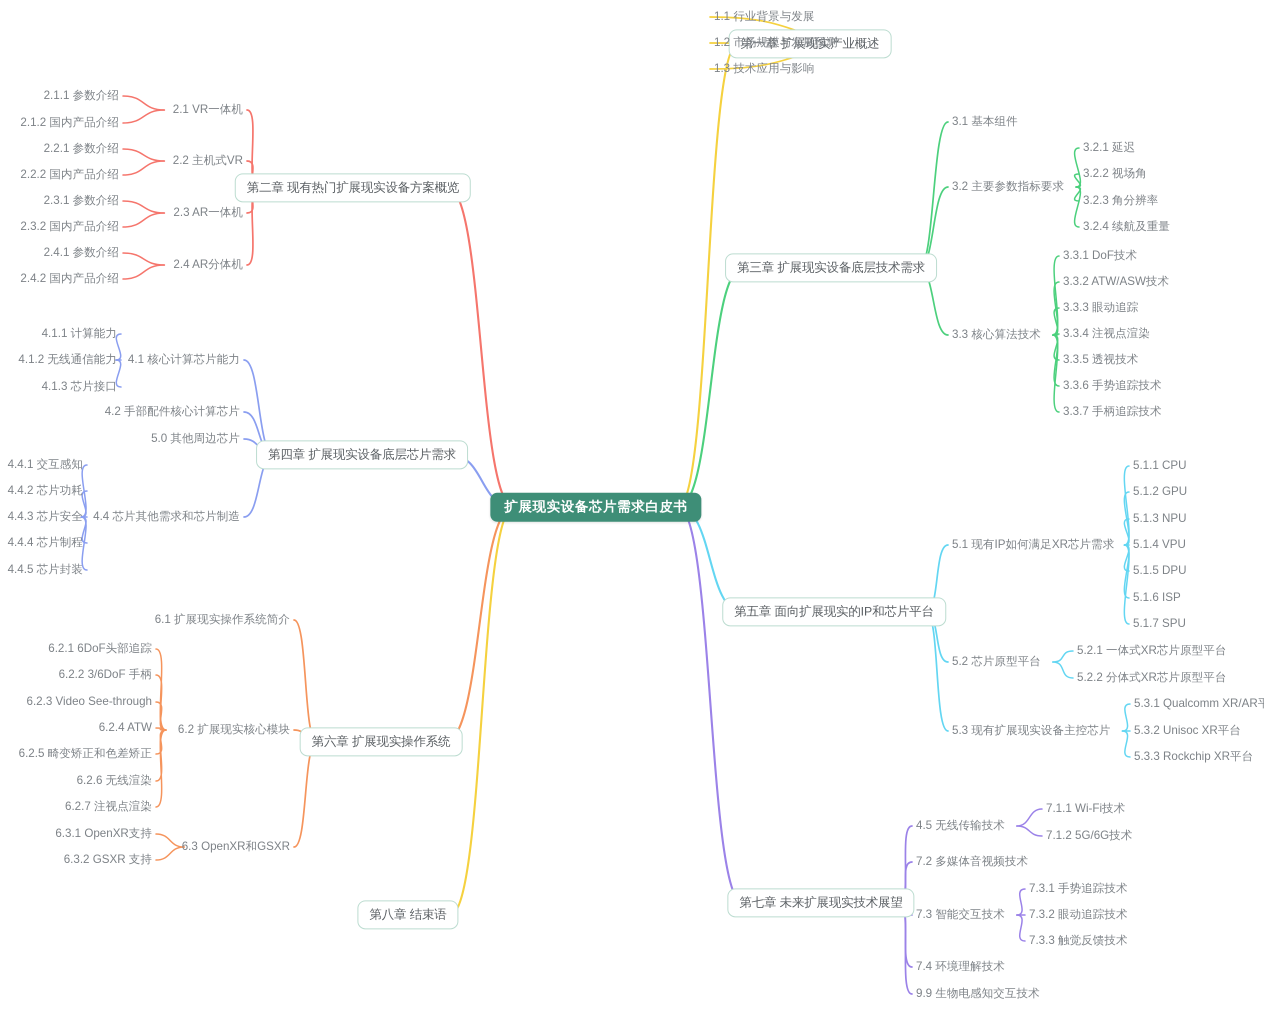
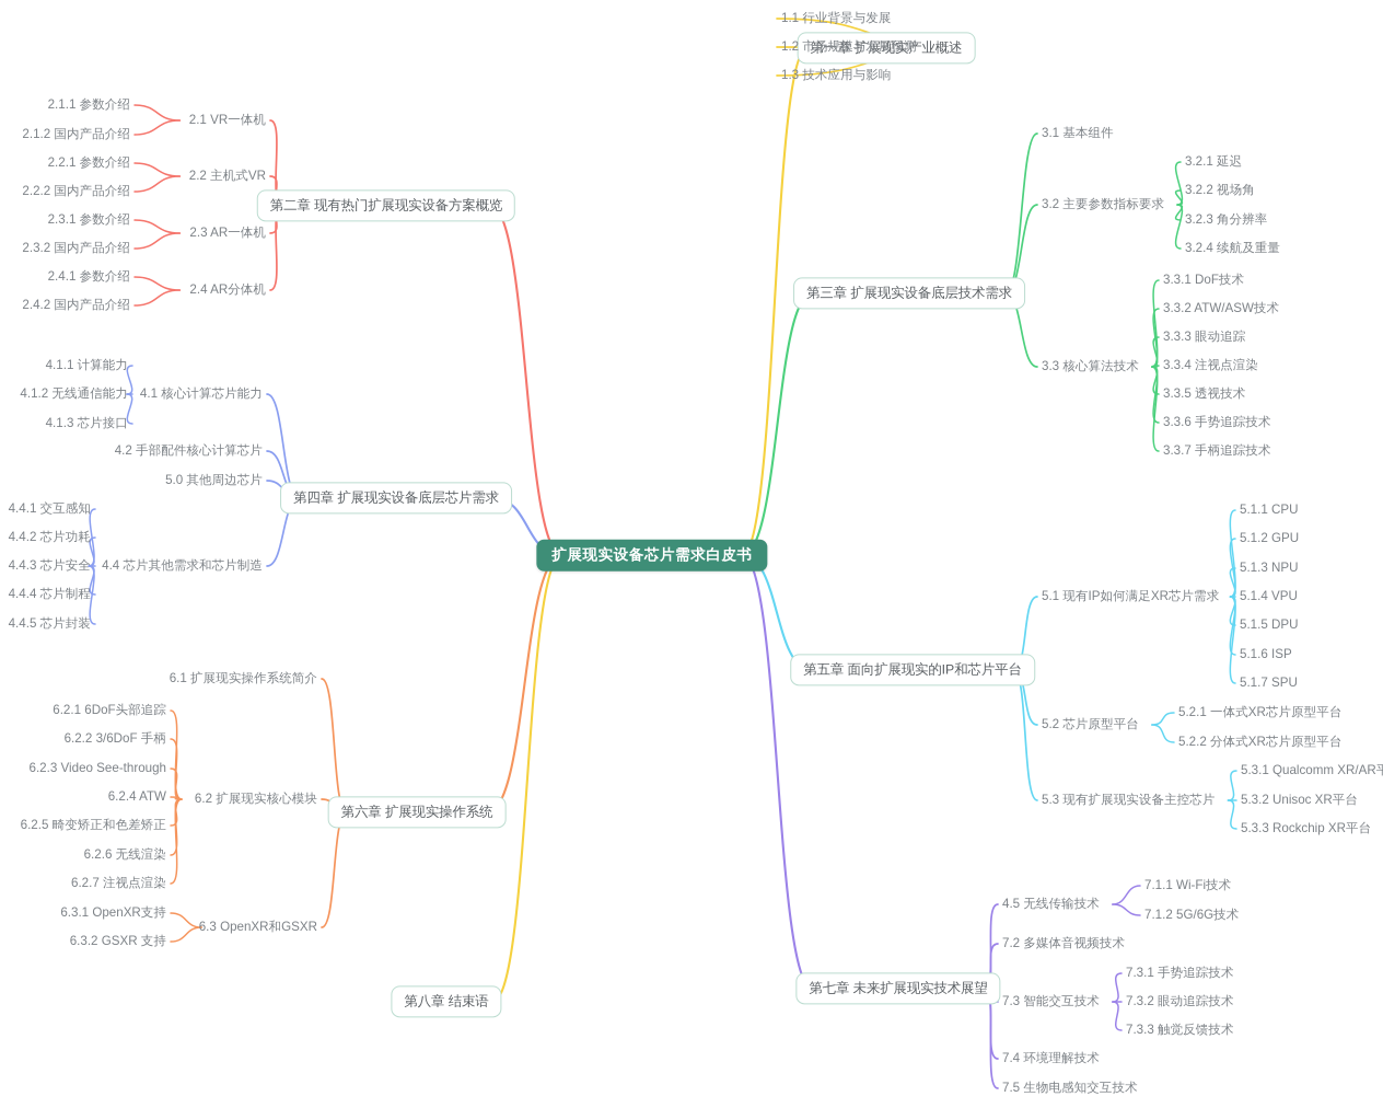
  第一章 扩展现实产业概述
  1.1 行业背景与发展
  1.2 市场规模与发展预测
  1.3 技术应用与影响
  第三章 扩展现实设备底层技术需求
  3.1 基本组件
  3.2 主要参数指标要求
  3.2.1 延迟
  3.2.2 视场角
  3.2.3 角分辨率
  3.2.4 续航及重量
  3.3 核心算法技术
  3.3.1 DoF技术
  3.3.2 ATW/ASW技术
  3.3.3 眼动追踪
  3.3.4 注视点渲染
  3.3.5 透视技术
  3.3.6 手势追踪技术
  3.3.7 手柄追踪技术
  第五章 面向扩展现实的IP和芯片平台
  5.1 现有IP如何满足XR芯片需求
  5.1.1 CPU
  5.1.2 GPU
  5.1.3 NPU
  5.1.4 VPU
  5.1.5 DPU
  5.1.6 ISP
  5.1.7 SPU
  5.2 芯片原型平台
  5.2.1 一体式XR芯片原型平台
  5.2.2 分体式XR芯片原型平台
  5.3 现有扩展现实设备主控芯片
  5.3.1 Qualcomm XR/AR
  5.3.2 Unisoc XR平台
  5.3.3 Rockchip XR平台
  第七章 未来扩展现实技术展望
  4.5 无线传输技术
  7.1.1 Wi-Fi技术
  7.1.2 5G/6G技术
  7.2 多媒体音视频技术
  7.3 智能交互技术
  7.3.1 手势追踪技术
  7.3.2 眼动追踪技术
  7.3.3 触觉反馈技术
  7.4 环境理解技术
- 9.9 生物电感知交互技术
+ 7.5 生物电感知交互技术
  第二章 现有热门扩展现实设备方案概览
  2.1 VR一体机
  2.1.1 参数介绍
  2.1.2 国内产品介绍
  2.2 主机式VR
  2.2.1 参数介绍
  2.2.2 国内产品介绍
  2.3 AR一体机
  2.3.1 参数介绍
  2.3.2 国内产品介绍
  2.4 AR分体机
  2.4.1 参数介绍
  2.4.2 国内产品介绍
  第四章 扩展现实设备底层芯片需求
  4.1 核心计算芯片能力
  4.1.1 计算能力
  4.1.2 无线通信能力
  4.1.3 芯片接口
  4.2 手部配件核心计算芯片
  5.0 其他周边芯片
  4.4 芯片其他需求和芯片制造
  4.4.1 交互感知
  4.4.2 芯片功耗
  4.4.3 芯片安全
  4.4.4 芯片制程
  4.4.5 芯片封装
  第六章 扩展现实操作系统
  6.1 扩展现实操作系统简介
  6.2 扩展现实核心模块
  6.2.1 6DoF头部追踪
  6.2.2 3/6DoF 手柄
  6.2.3 Video See-through
  6.2.4 ATW
  6.2.5 畸变矫正和色差矫正
  6.2.6 无线渲染
  6.2.7 注视点渲染
  6.3 OpenXR和GSXR
  6.3.1 OpenXR支持
  6.3.2 GSXR 支持
  第八章 结束语
  扩展现实设备芯片需求白皮书
